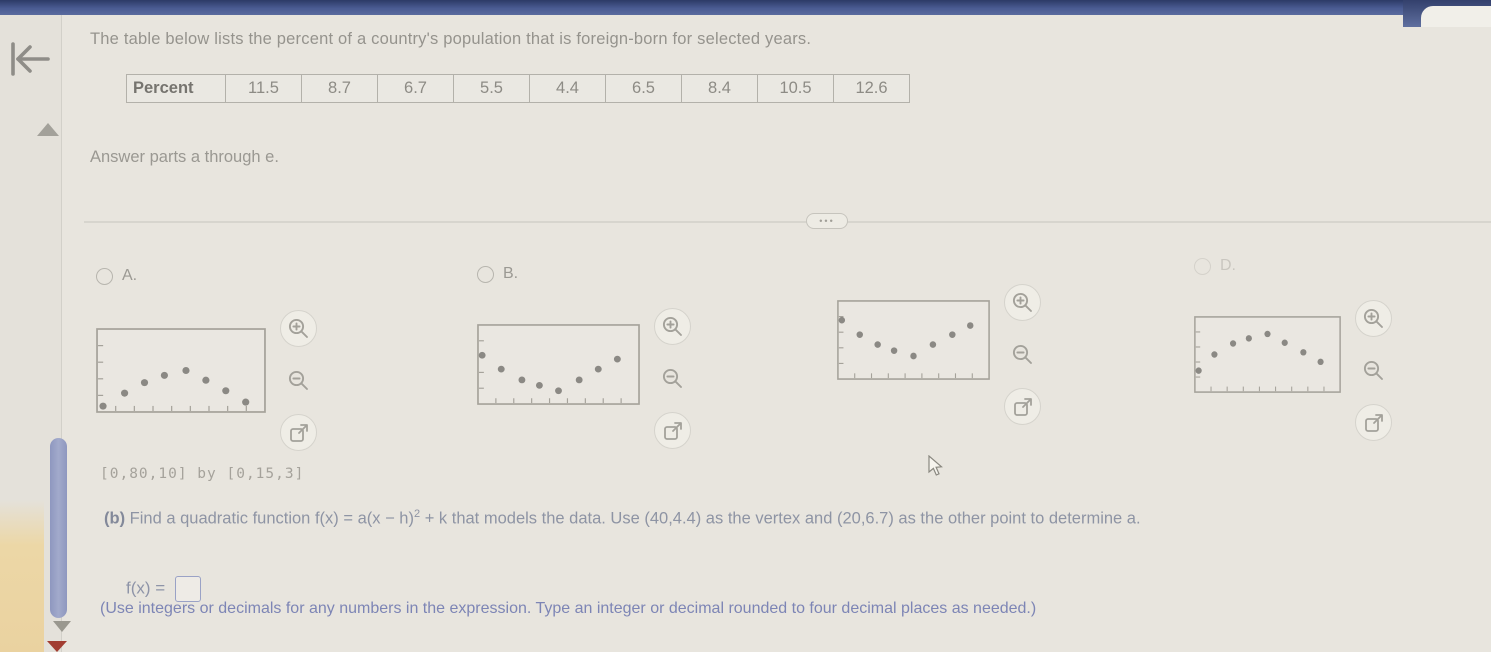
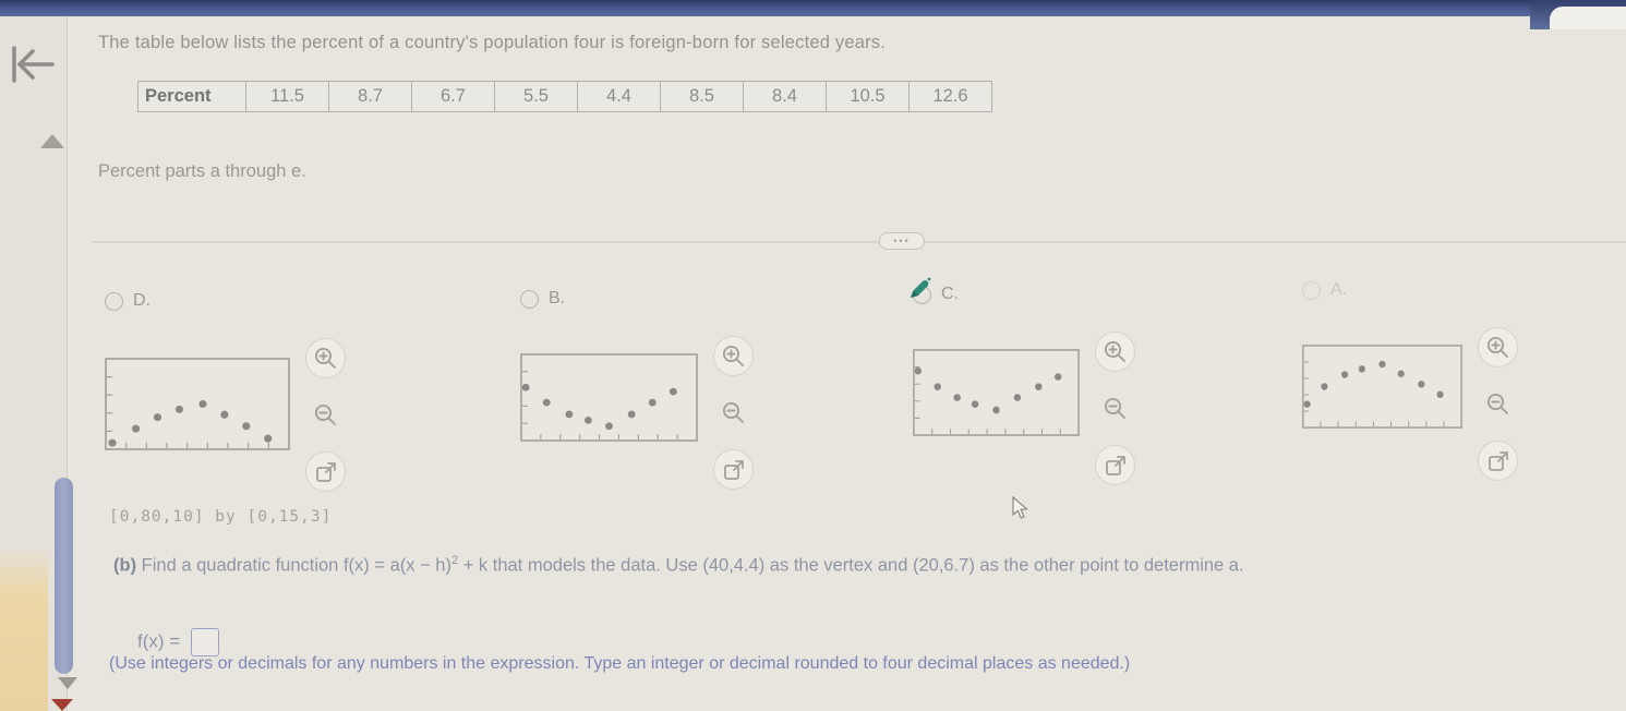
- The table below lists the percent of a country's population that is foreign-born for selected years.
+ The table below lists the percent of a country's population four is foreign-born for selected years.
- Percent	11.5	8.7	6.7	5.5	4.4	6.5	8.4	10.5	12.6
+ Percent	11.5	8.7	6.7	5.5	4.4	8.5	8.4	10.5	12.6
- Answer parts a through e.
+ Percent parts a through e.
  •••
- A.
+ D.
  B.
+ C.
- D.
+ A.
  [0,80,10] by [0,15,3]
  (b) Find a quadratic function f(x) = a(x − h)2 + k that models the data. Use (40,4.4) as the vertex and (20,6.7) as the other point to determine a.
  f(x) =
  (Use integers or decimals for any numbers in the expression. Type an integer or decimal rounded to four decimal places as needed.)
